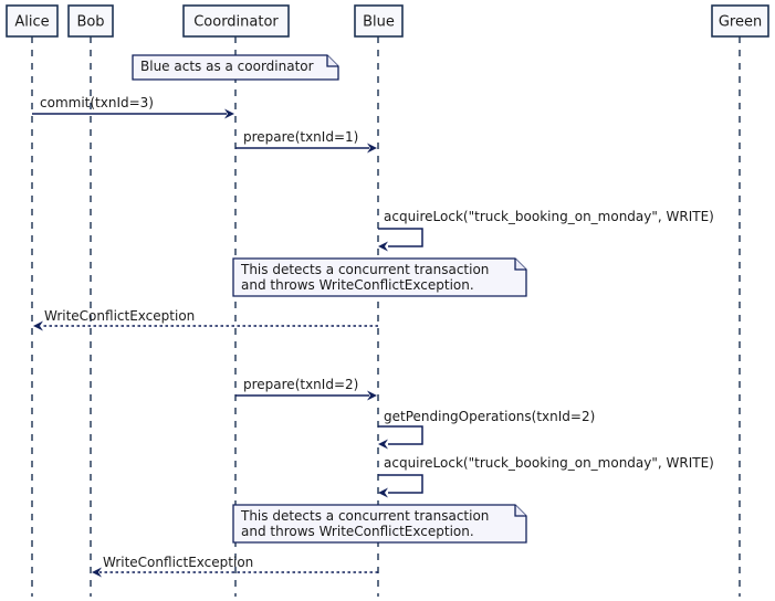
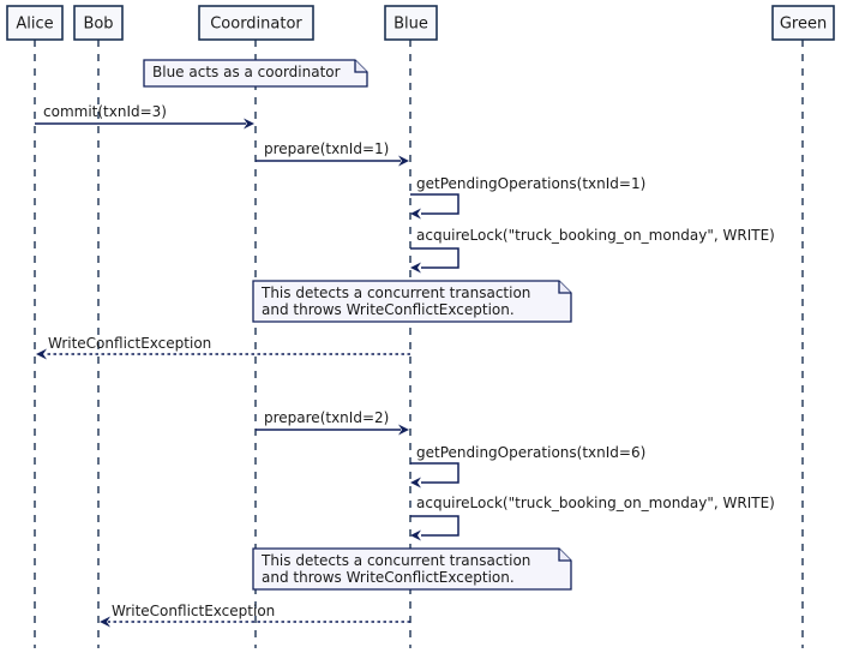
  commit(txnId=3)
  prepare(txnId=1)
+ getPendingOperations(txnId=1)
  acquireLock("truck_booking_on_monday", WRITE)
  WriteConflictException
  prepare(txnId=2)
- getPendingOperations(txnId=2)
+ getPendingOperations(txnId=6)
  acquireLock("truck_booking_on_monday", WRITE)
  WriteConflictException
  Blue acts as a coordinator
  This detects a concurrent transaction
  and throws WriteConflictException.
  This detects a concurrent transaction
  and throws WriteConflictException.
  Alice
  Bob
  Coordinator
  Blue
  Green
